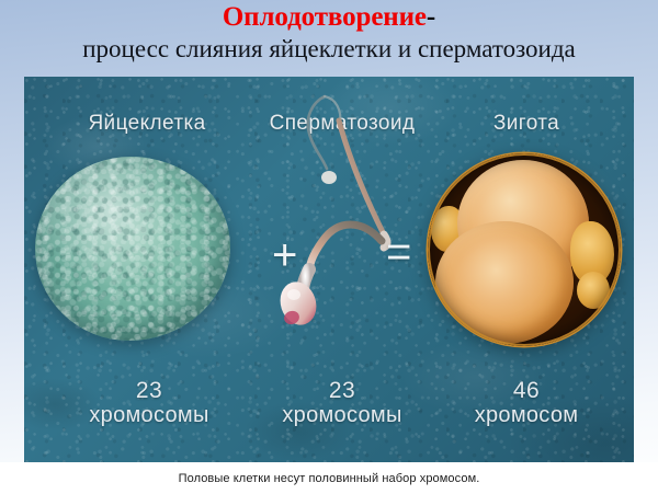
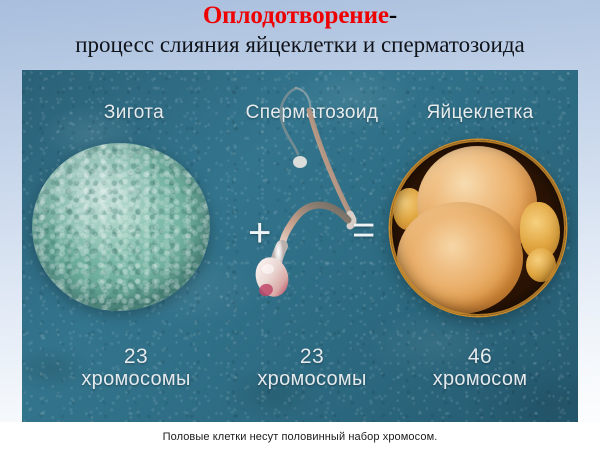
  Оплодотворение-
  процесс слияния яйцеклетки и сперматозоида
- Яйцеклетка
+ Зигота
  Спермтозоид
- Зигота
+ Яйцеклетка
  +
  =
  23
  хромосомы
  23
  хромосомы
  46
  хромосом
  Половые клетки несут половинный набор хромосом.
